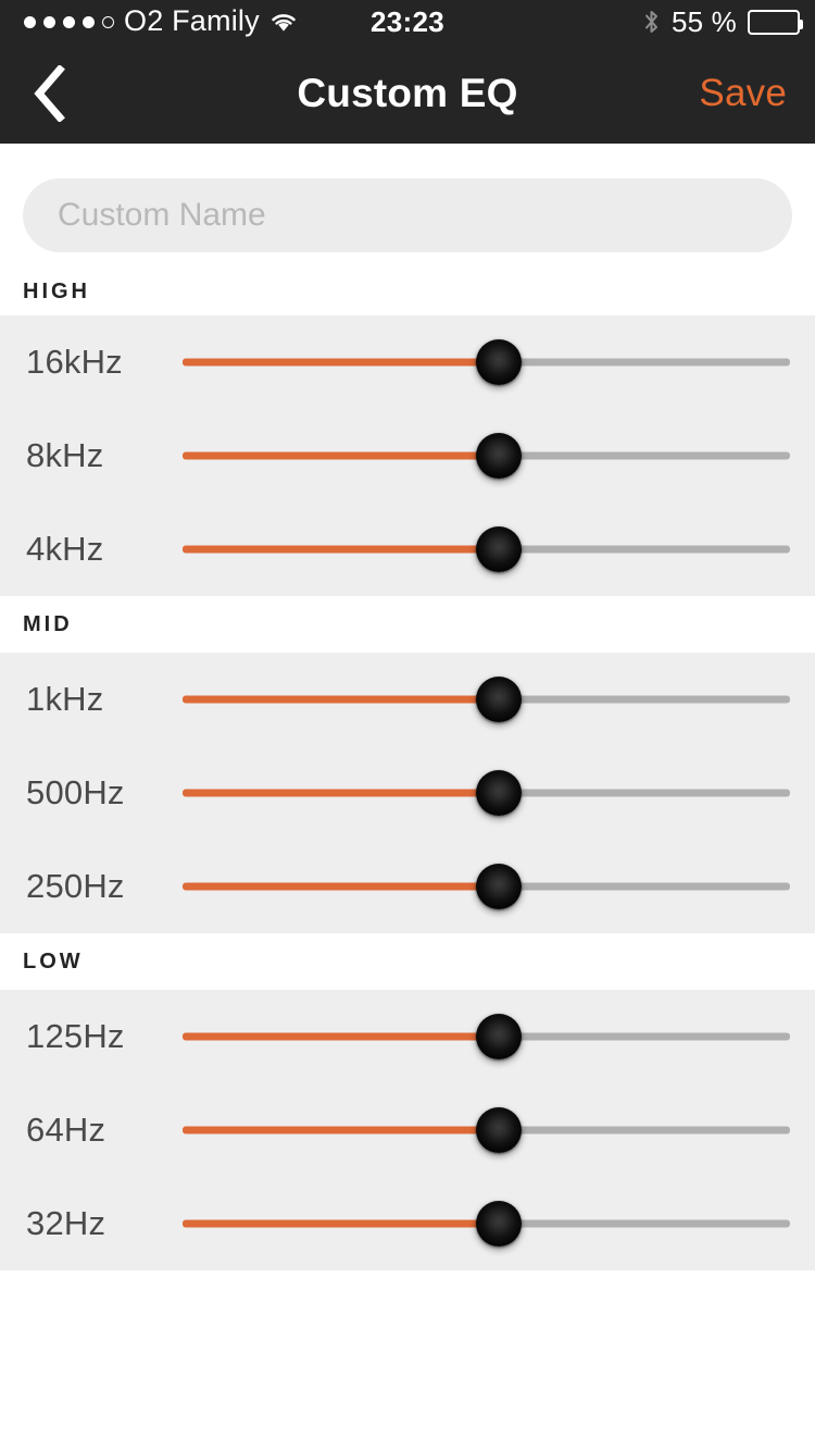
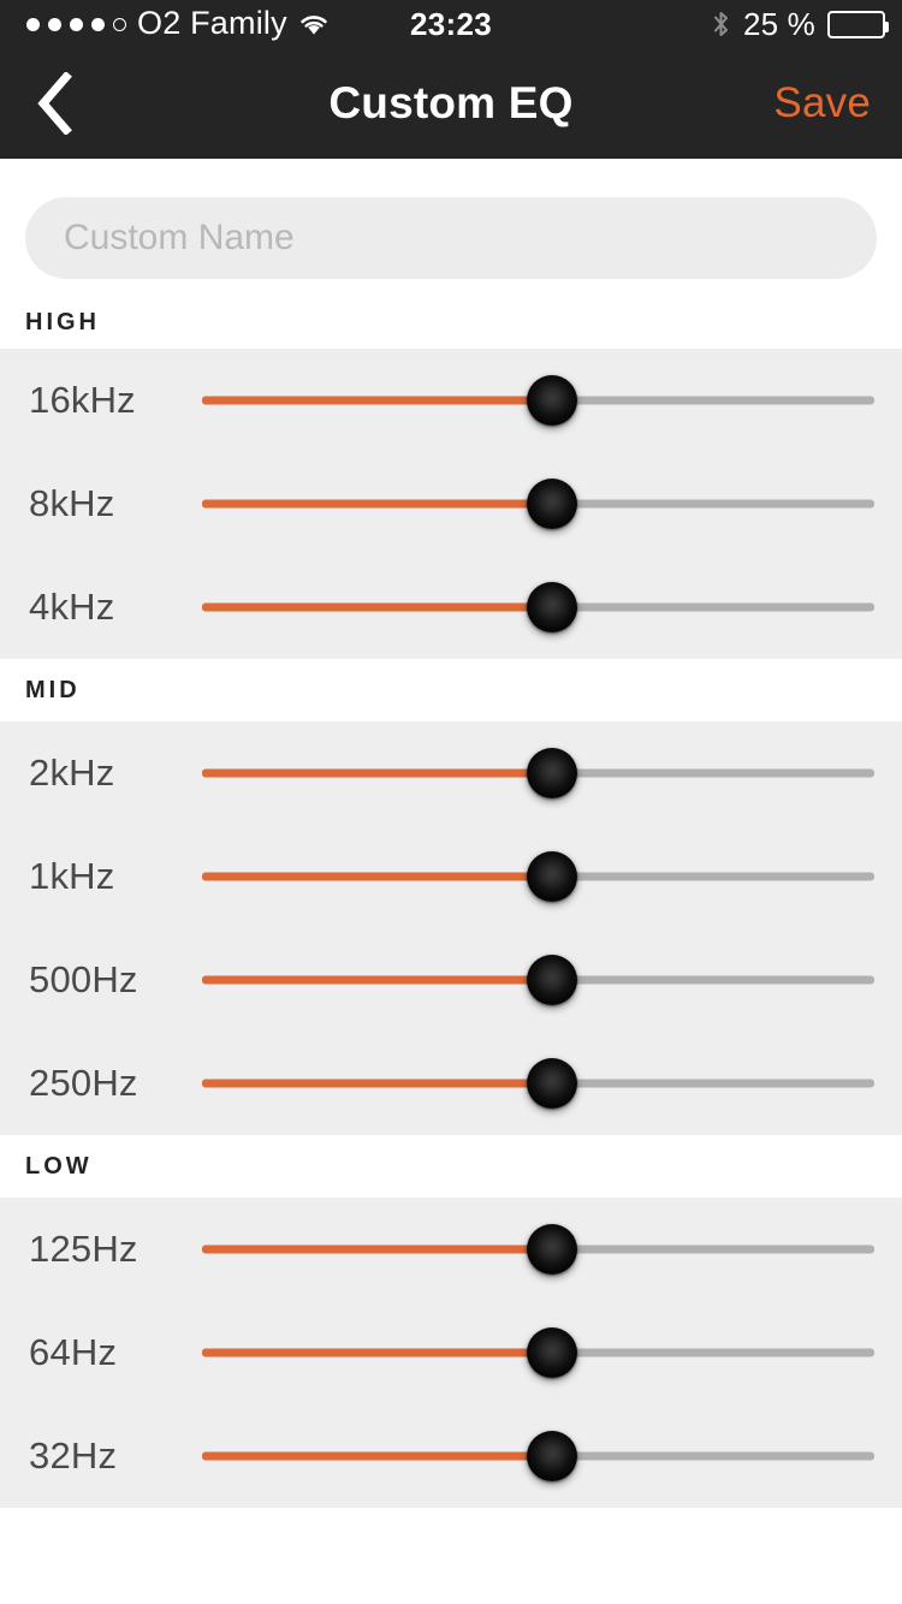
  O2 Family
  23:23
- 55 %
+ 25 %
  Custom EQ
  Save
  Custom Name
  HIGH
  16kHz
  8kHz
  4kHz
  MID
+ 2kHz
  1kHz
  500Hz
  250Hz
  LOW
  125Hz
  64Hz
  32Hz
